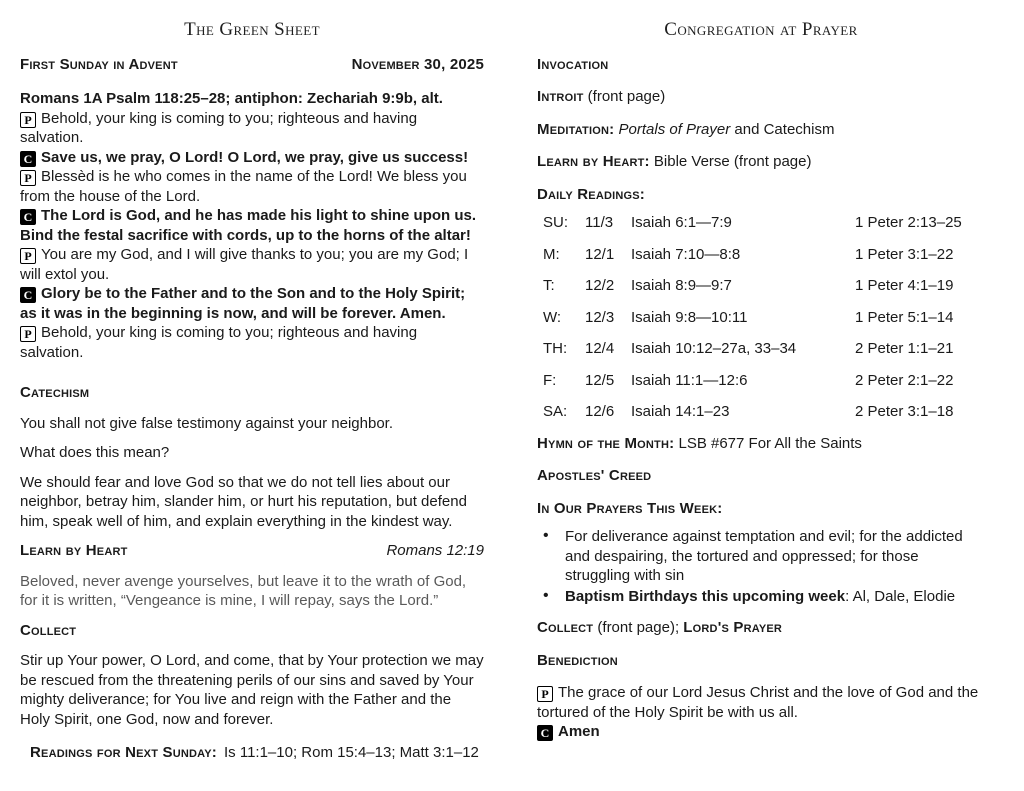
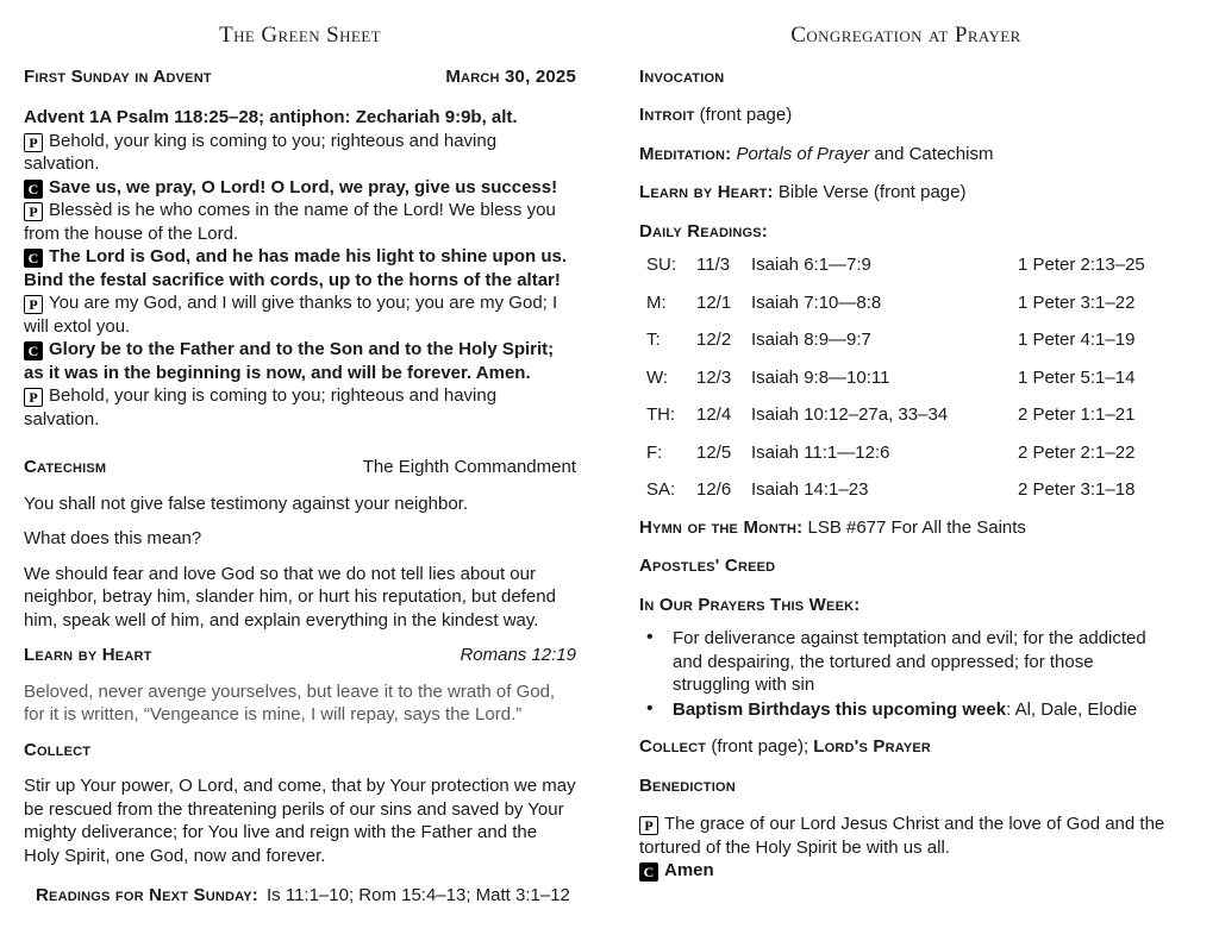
  The Green Sheet
  First Sunday in Advent
- November 30, 2025
+ March 30, 2025
- Romans 1A Psalm 118:25–28; antiphon: Zechariah 9:9b, alt.
+ Advent 1A Psalm 118:25–28; antiphon: Zechariah 9:9b, alt.
  P Behold, your king is coming to you; righteous and having salvation.
  C Save us, we pray, O Lord! O Lord, we pray, give us success!
  P Blessèd is he who comes in the name of the Lord! We bless you from the house of the Lord.
  C The Lord is God, and he has made his light to shine upon us. Bind the festal sacrifice with cords, up to the horns of the altar!
  P You are my God, and I will give thanks to you; you are my God; I will extol you.
  C Glory be to the Father and to the Son and to the Holy Spirit; as it was in the beginning is now, and will be forever. Amen.
  P Behold, your king is coming to you; righteous and having salvation.
  Catechism
+ The Eighth Commandment
  You shall not give false testimony against your neighbor.
  What does this mean?
  We should fear and love God so that we do not tell lies about our neighbor, betray him, slander him, or hurt his reputation, but defend him, speak well of him, and explain everything in the kindest way.
  Learn by Heart
  Romans 12:19
  Beloved, never avenge yourselves, but leave it to the wrath of God, for it is written, “Vengeance is mine, I will repay, says the Lord.”
  Collect
  Stir up Your power, O Lord, and come, that by Your protection we may be rescued from the threatening perils of our sins and saved by Your mighty deliverance; for You live and reign with the Father and the Holy Spirit, one God, now and forever.
  Readings for Next Sunday: Is 11:1–10; Rom 15:4–13; Matt 3:1–12
  Congregation at Prayer
  Invocation
  Introit (front page)
  Meditation: Portals of Prayer and Catechism
  Learn by Heart: Bible Verse (front page)
  Daily Readings:
  SU:
  11/3
  Isaiah 6:1—7:9
  1 Peter 2:13–25
  M:
  12/1
  Isaiah 7:10—8:8
  1 Peter 3:1–22
  T:
  12/2
  Isaiah 8:9—9:7
  1 Peter 4:1–19
  W:
  12/3
  Isaiah 9:8—10:11
  1 Peter 5:1–14
  TH:
  12/4
  Isaiah 10:12–27a, 33–34
  2 Peter 1:1–21
  F:
  12/5
  Isaiah 11:1—12:6
  2 Peter 2:1–22
  SA:
  12/6
  Isaiah 14:1–23
  2 Peter 3:1–18
  Hymn of the Month: LSB #677 For All the Saints
  Apostles' Creed
  In Our Prayers This Week:
  For deliverance against temptation and evil; for the addicted and despairing, the tortured and oppressed; for those struggling with sin
  Baptism Birthdays this upcoming week: Al, Dale, Elodie
  Collect (front page); Lord's Prayer
  Benediction
  P The grace of our Lord Jesus Christ and the love of God and the tortured of the Holy Spirit be with us all.
  C Amen
